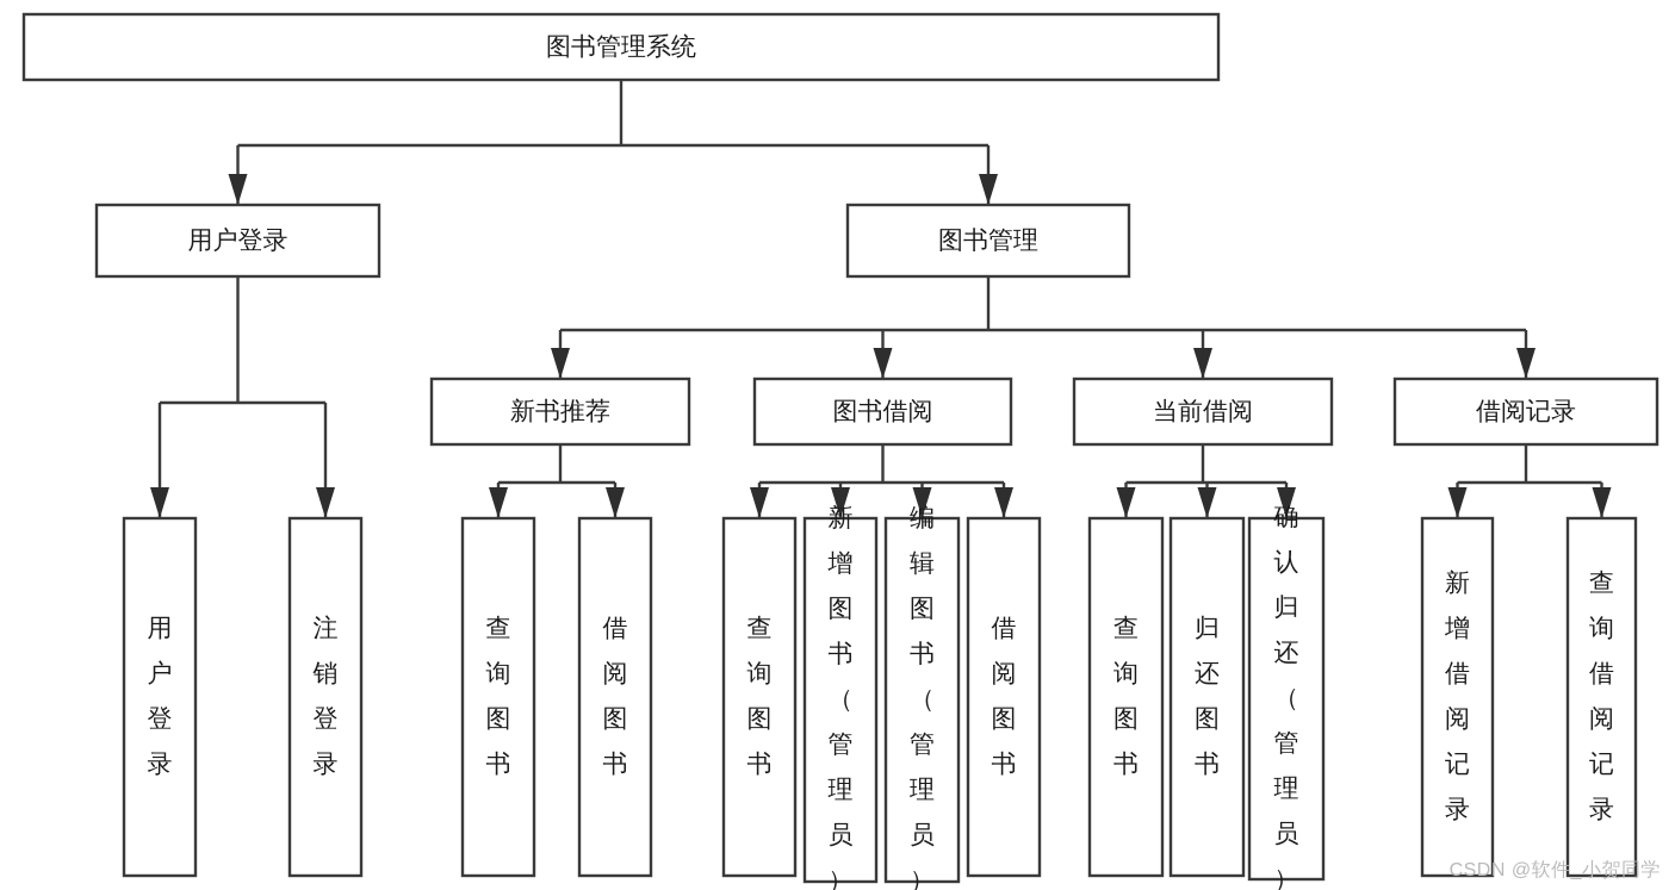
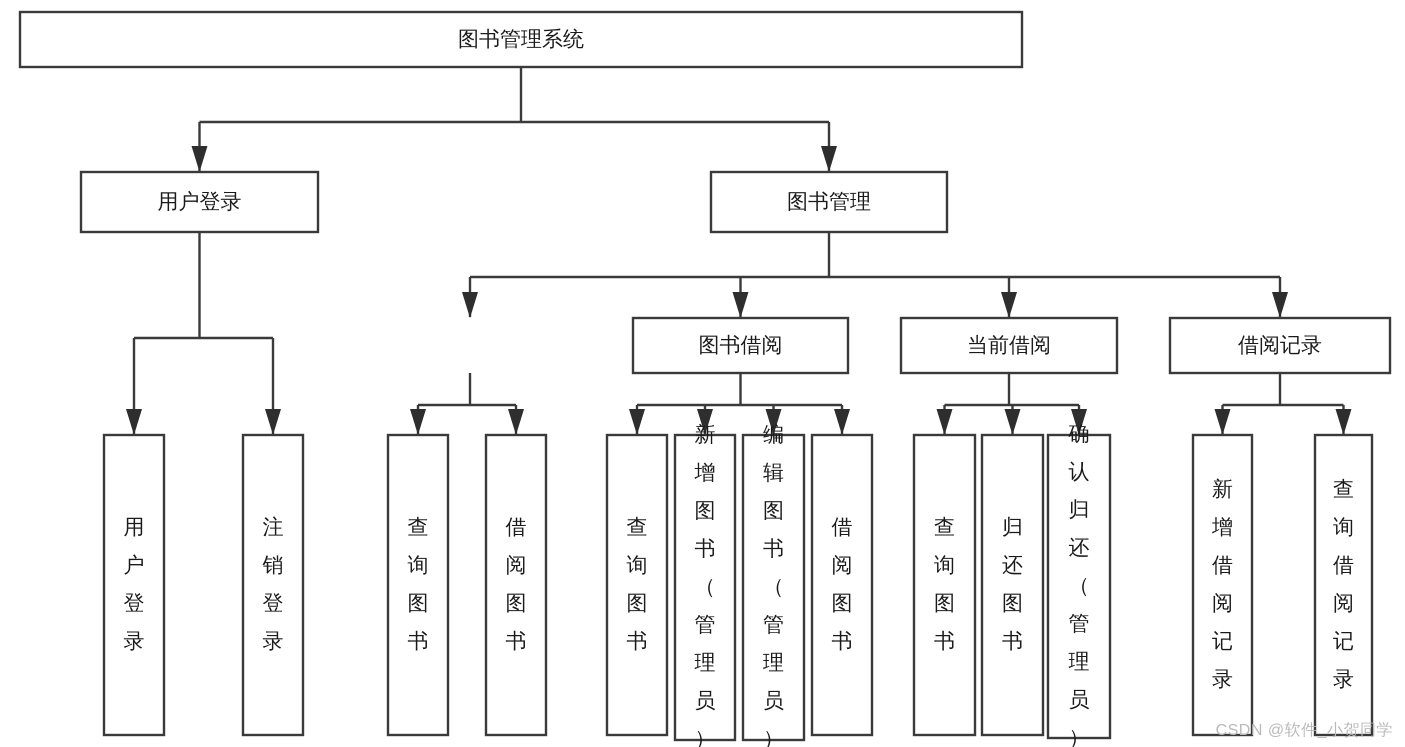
  图书管理系统
  用户登录
  图书管理
- 新书推荐
  图书借阅
  当前借阅
  借阅记录
  用户登录
  注销登录
  查询图书
  借阅图书
  查询图书
  新增图书（管理员）
  编辑图书（管理员）
  借阅图书
  查询图书
  归还图书
  确认归还（管理员）
  新增借阅记录
  查询借阅记录
  CSDN @软件_小贺同学
